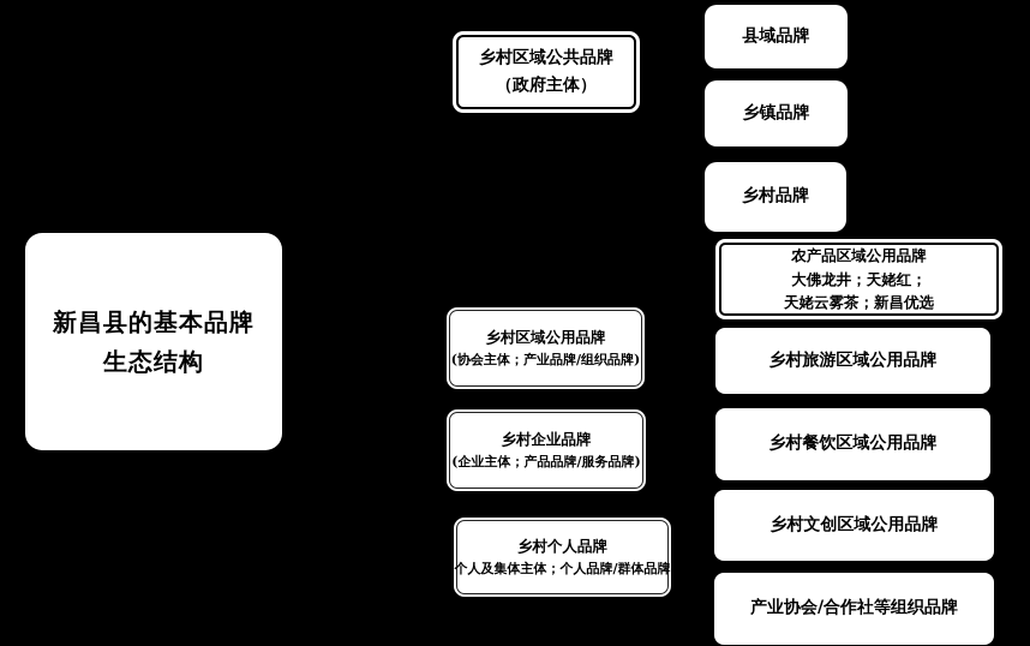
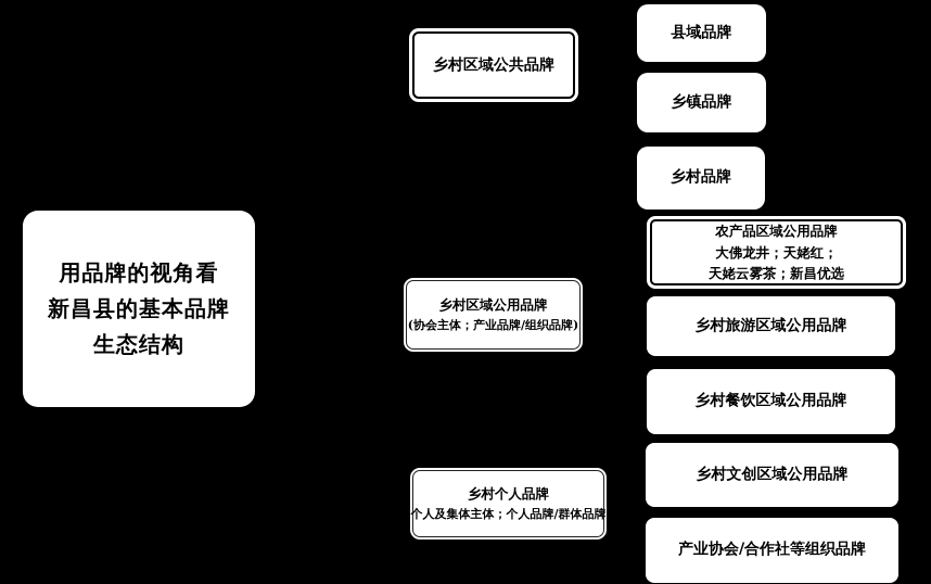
+ 用品牌的视角看
  新昌县的基本品牌
  生态结构
  乡村区域公共品牌
- （政府主体）
  乡村区域公用品牌
  (协会主体；产业品牌/组织品牌)
- 乡村企业品牌
- (企业主体；产品品牌/服务品牌)
  乡村个人品牌
  (个人及集体主体；个人品牌/群体品牌)
  县域品牌
  乡镇品牌
  乡村品牌
  农产品区域公用品牌
  大佛龙井；天姥红；
  天姥云雾茶；新昌优选
  乡村旅游区域公用品牌
  乡村餐饮区域公用品牌
  乡村文创区域公用品牌
  产业协会/合作社等组织品牌
